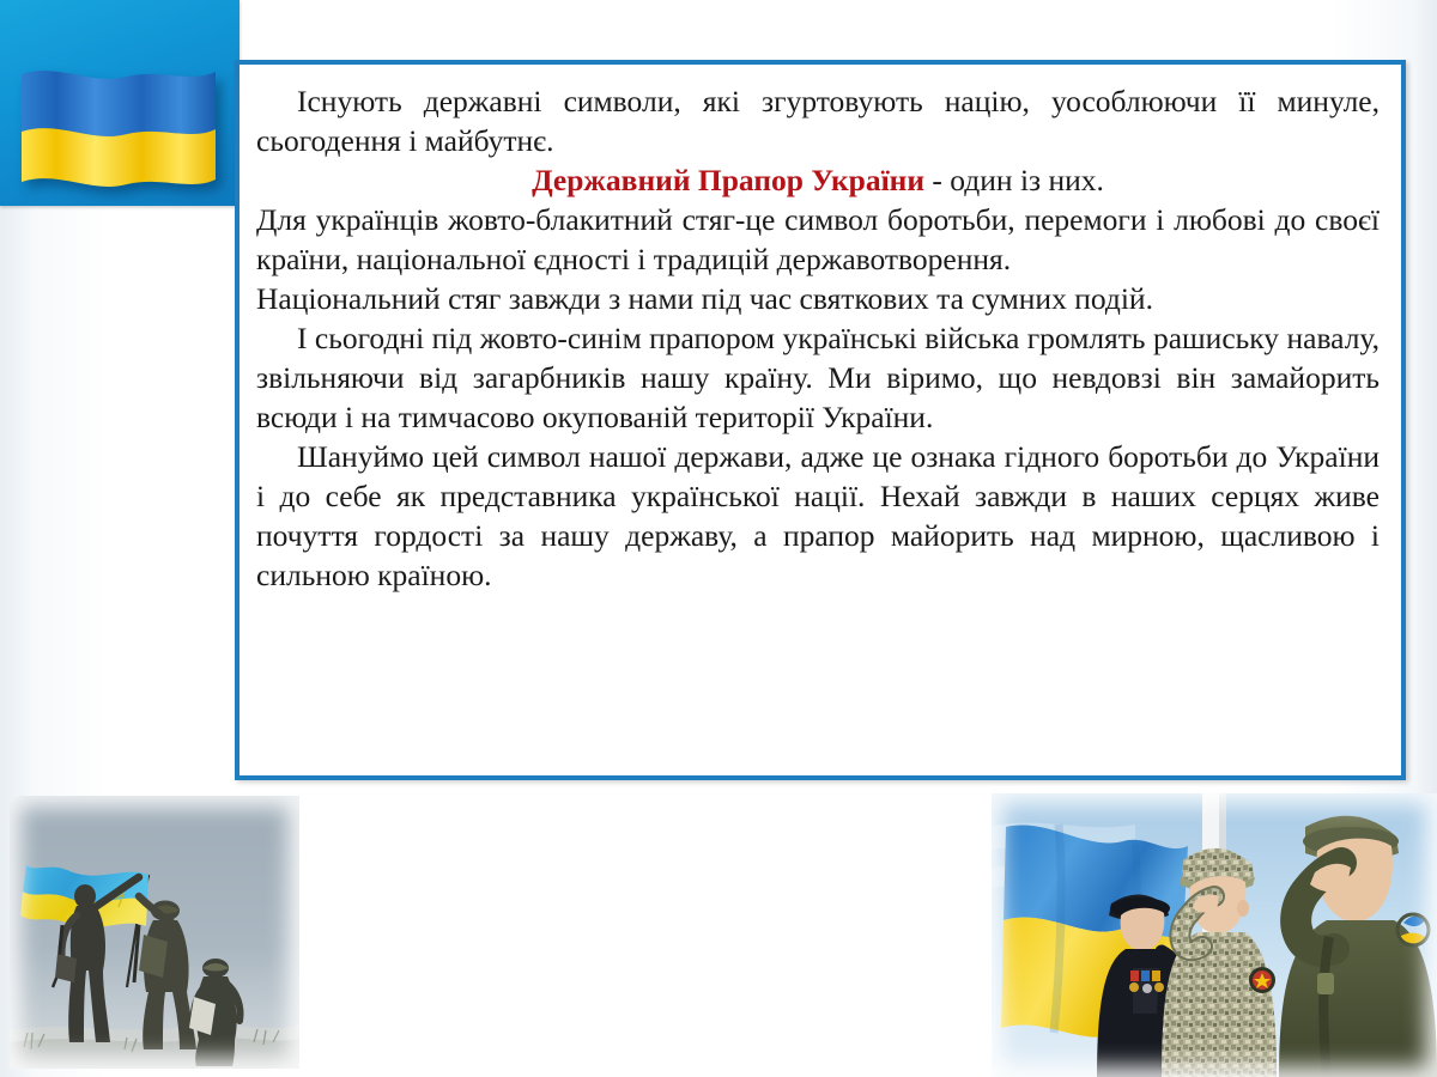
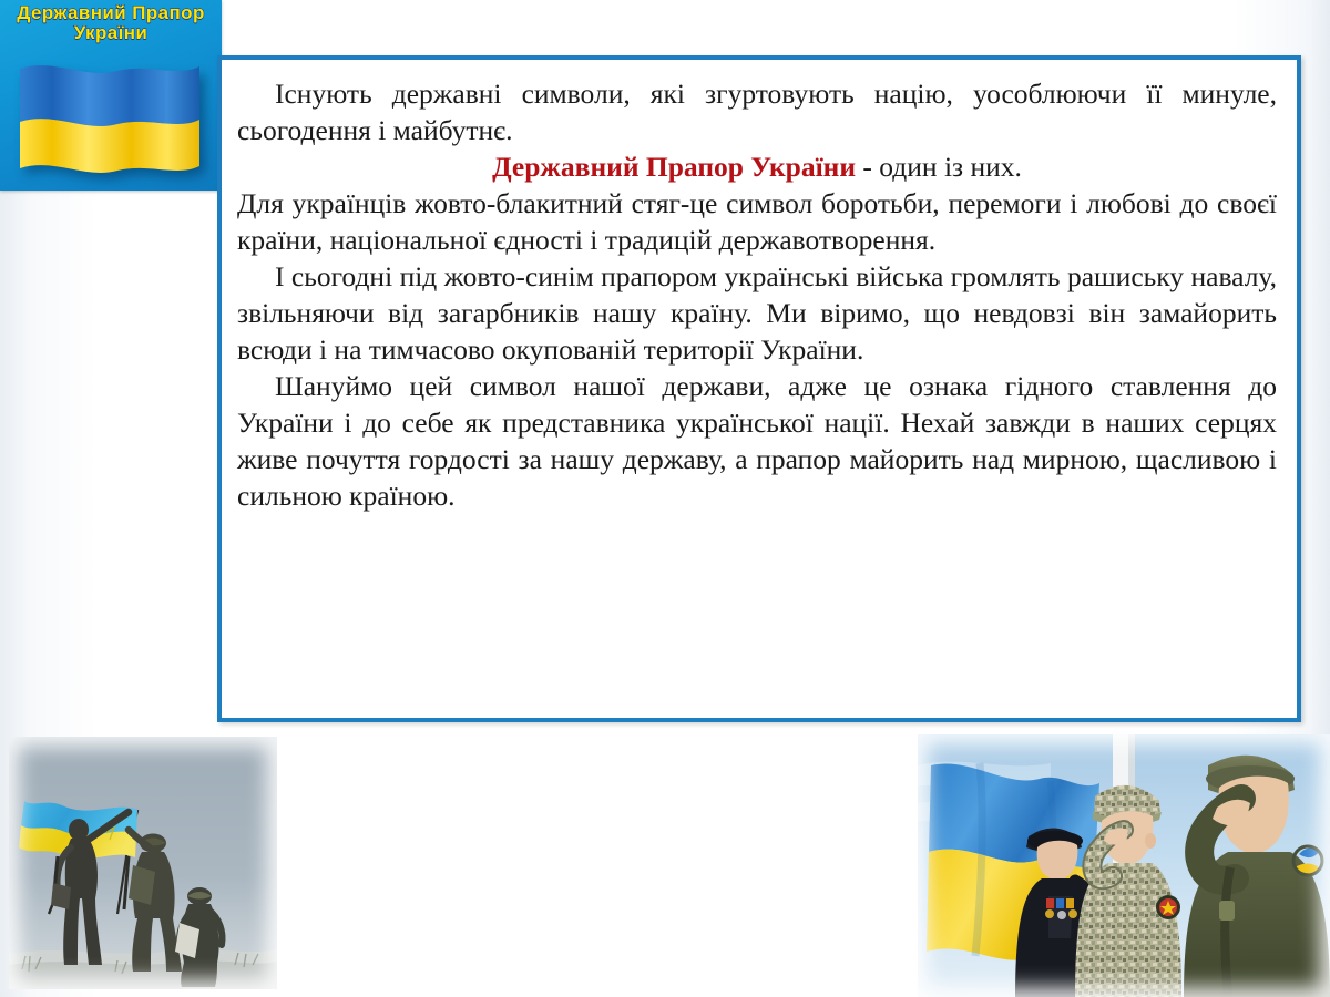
+ Державний Прапор
+ України
  Існують державні символи, які згуртовують націю, уособлюючи її минуле, сьогодення і майбутнє.
  Державний Прапор України - один із них.
  Для українців жовто-блакитний стяг-це символ боротьби, перемоги і любові до своєї країни, національної єдності і традицій державотворення.
- Національний стяг завжди з нами під час святкових та сумних подій.
  І сьогодні під жовто-синім прапором українські війська громлять рашиську навалу, звільняючи від загарбників нашу країну. Ми віримо, що невдовзі він замайорить всюди і на тимчасово окупованій території України.
- Шануймо цей символ нашої держави, адже це ознака гідного боротьби до України і до себе як представника української нації. Нехай завжди в наших серцях живе почуття гордості за нашу державу, а прапор майорить над мирною, щасливою і сильною країною.
+ Шануймо цей символ нашої держави, адже це ознака гідного ставлення до України і до себе як представника української нації. Нехай завжди в наших серцях живе почуття гордості за нашу державу, а прапор майорить над мирною, щасливою і сильною країною.
